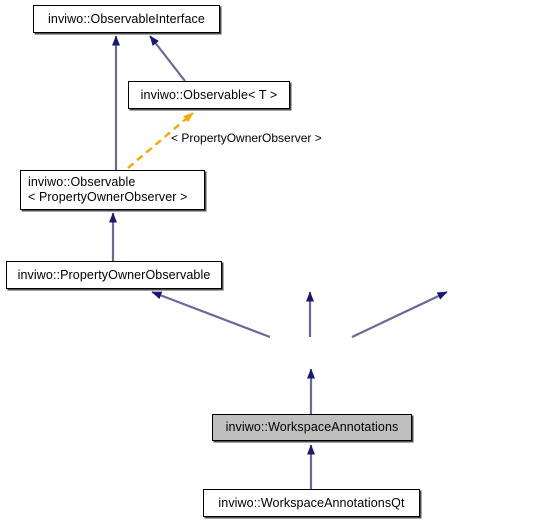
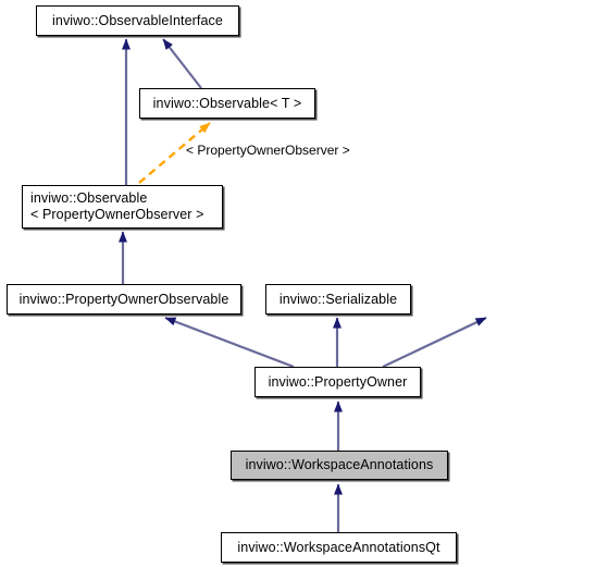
  inviwo::ObservableInterface
  inviwo::Observable< T >
  inviwo::Observable
  < PropertyOwnerObserver >
  inviwo::PropertyOwnerObservable
+ inviwo::Serializable
+ inviwo::PropertyOwner
  inviwo::WorkspaceAnnotations
  inviwo::WorkspaceAnnotationsQt
  < PropertyOwnerObserver >
